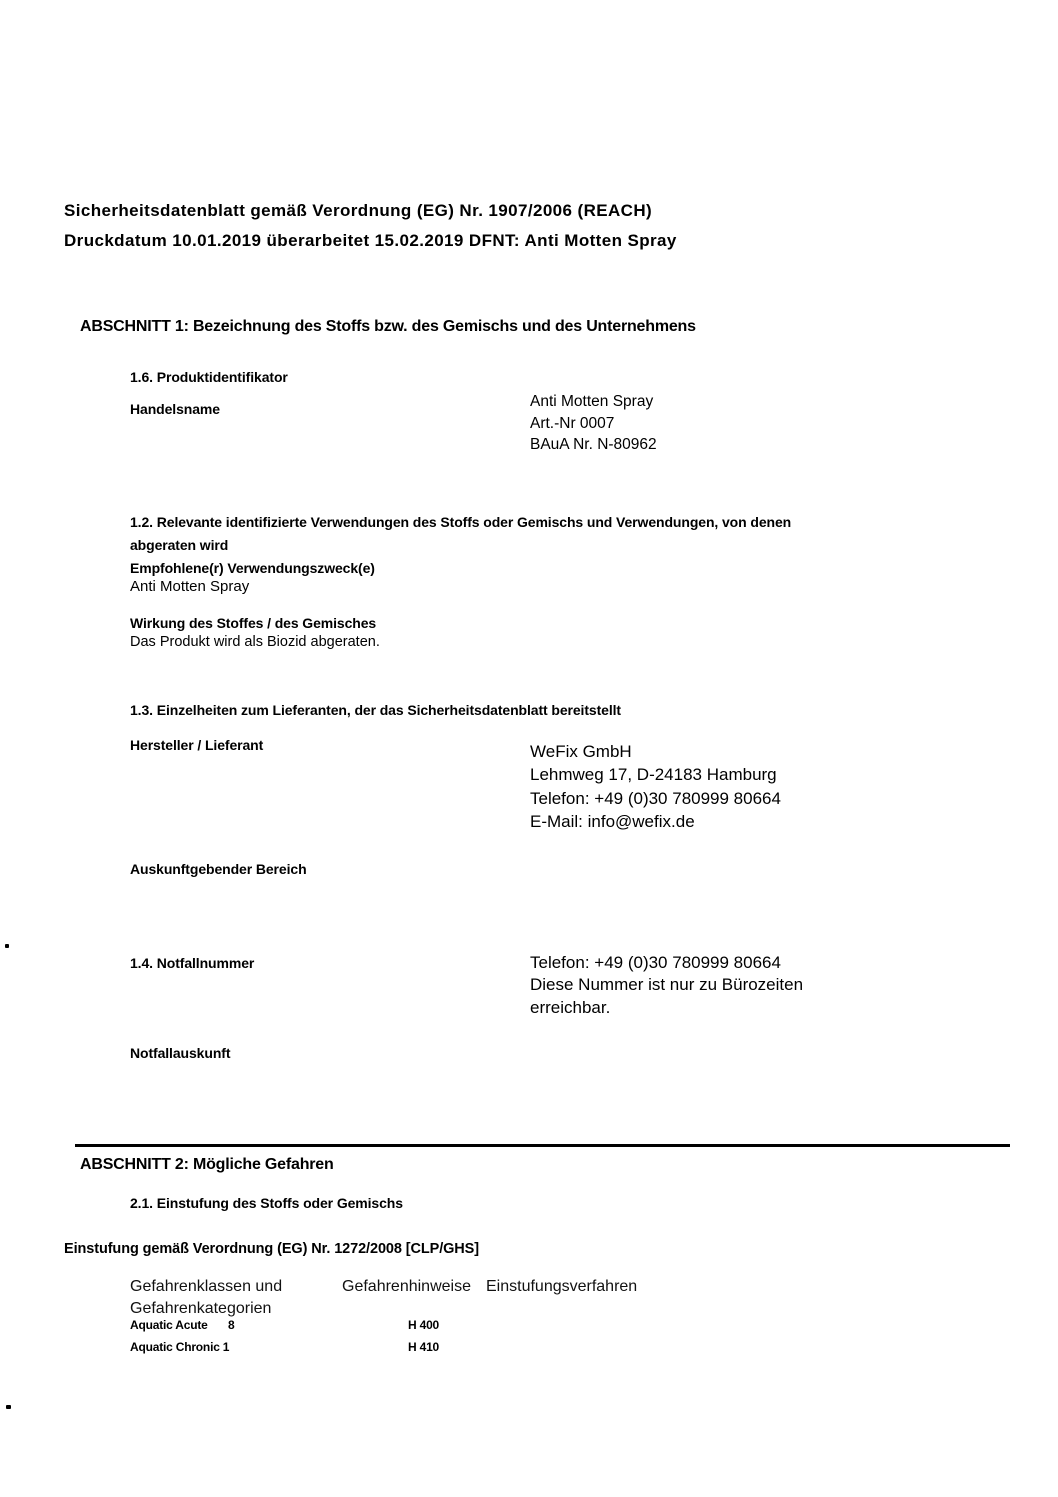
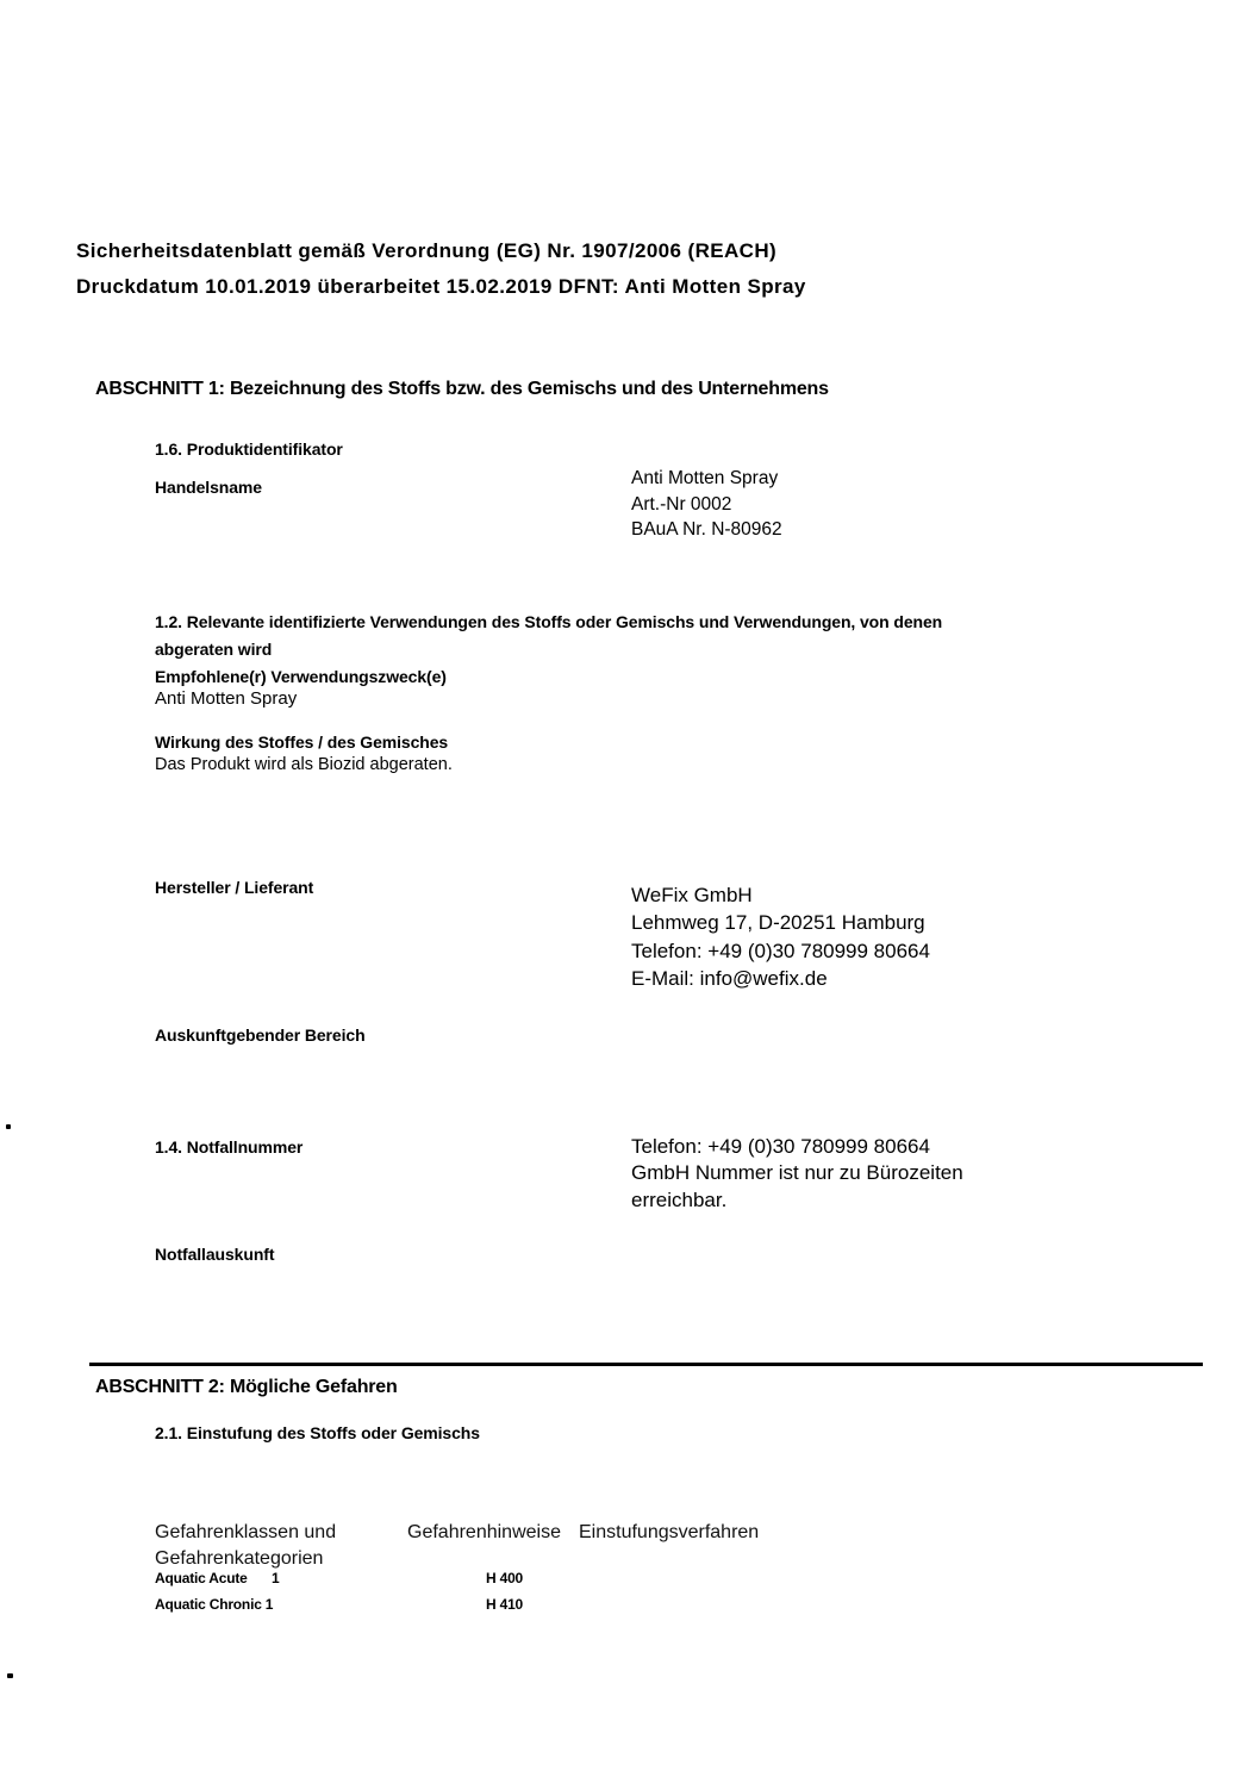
  Sicherheitsdatenblatt gemäß Verordnung (EG) Nr. 1907/2006 (REACH)
  Druckdatum 10.01.2019 überarbeitet 15.02.2019 DFNT: Anti Motten Spray
  ABSCHNITT 1: Bezeichnung des Stoffs bzw. des Gemischs und des Unternehmens
  1.6. Produktidentifikator
  Handelsname
  Anti Motten Spray
- Art.-Nr 0007
+ Art.-Nr 0002
  BAuA Nr. N-80962
  1.2. Relevante identifizierte Verwendungen des Stoffs oder Gemischs und Verwendungen, von denen
  abgeraten wird
  Empfohlene(r) Verwendungszweck(e)
  Anti Motten Spray
  Wirkung des Stoffes / des Gemisches
  Das Produkt wird als Biozid abgeraten.
- 1.3. Einzelheiten zum Lieferanten, der das Sicherheitsdatenblatt bereitstellt
  Hersteller / Lieferant
  WeFix GmbH
- Lehmweg 17, D-24183 Hamburg
+ Lehmweg 17, D-20251 Hamburg
  Telefon: +49 (0)30 780999 80664
  E-Mail: info@wefix.de
  Auskunftgebender Bereich
  1.4. Notfallnummer
  Telefon: +49 (0)30 780999 80664
- Diese Nummer ist nur zu Bürozeiten
+ GmbH Nummer ist nur zu Bürozeiten
  erreichbar.
  Notfallauskunft
  ABSCHNITT 2: Mögliche Gefahren
  2.1. Einstufung des Stoffs oder Gemischs
- Einstufung gemäß Verordnung (EG) Nr. 1272/2008 [CLP/GHS]
  Gefahrenklassen und
  Gefahrenkategorien
  Gefahrenhinweise
  Einstufungsverfahren
  Aquatic Acute
- 8
+ 1
  H 400
  Aquatic Chronic 1
  H 410
